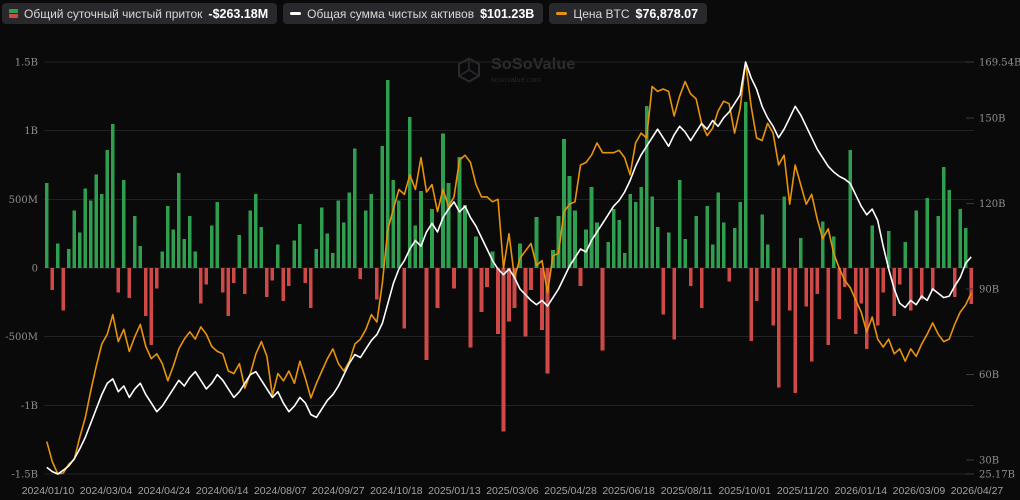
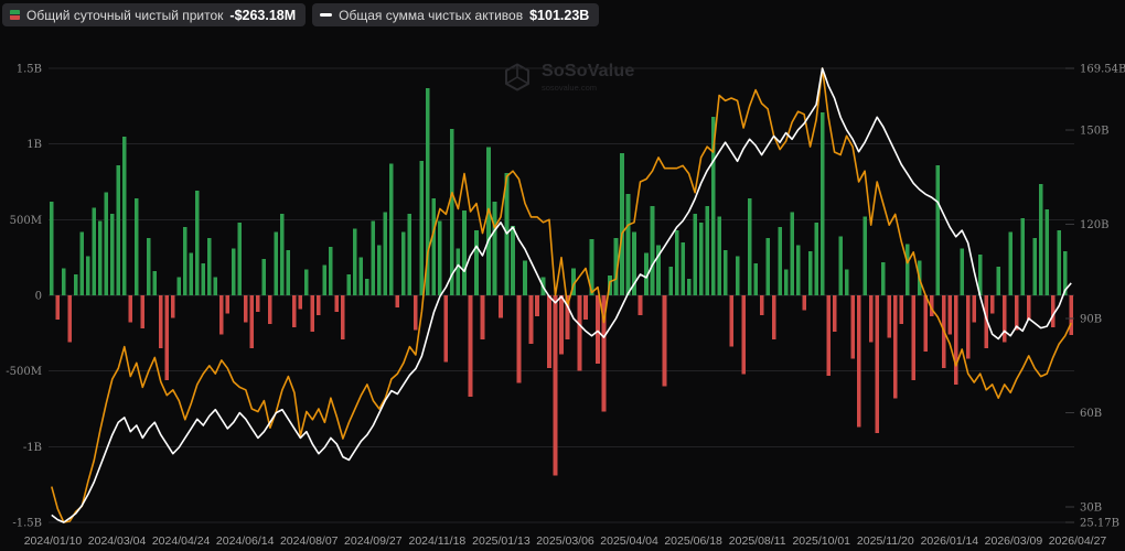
  Общий суточный чистый приток
  -$263.18M
  Общая сумма чистых активов
  $101.23B
- Цена BTC
- $76,878.07
  SoSoValue
  sosovalue.com
  1.5B
  1B
  500M
  0
  -500M
  -1B
  -1.5B
  169.54B
  150B
  120B
  90B
  60B
  30B
  25.17B
  2024/01/10
  2024/03/04
  2024/04/24
  2024/06/14
  2024/08/07
  2024/09/27
- 2024/10/18
+ 2024/11/18
  2025/01/13
  2025/03/06
- 2025/04/28
+ 2025/04/04
  2025/06/18
  2025/08/11
  2025/10/01
  2025/11/20
  2026/01/14
  2026/03/09
  2026/04/27
